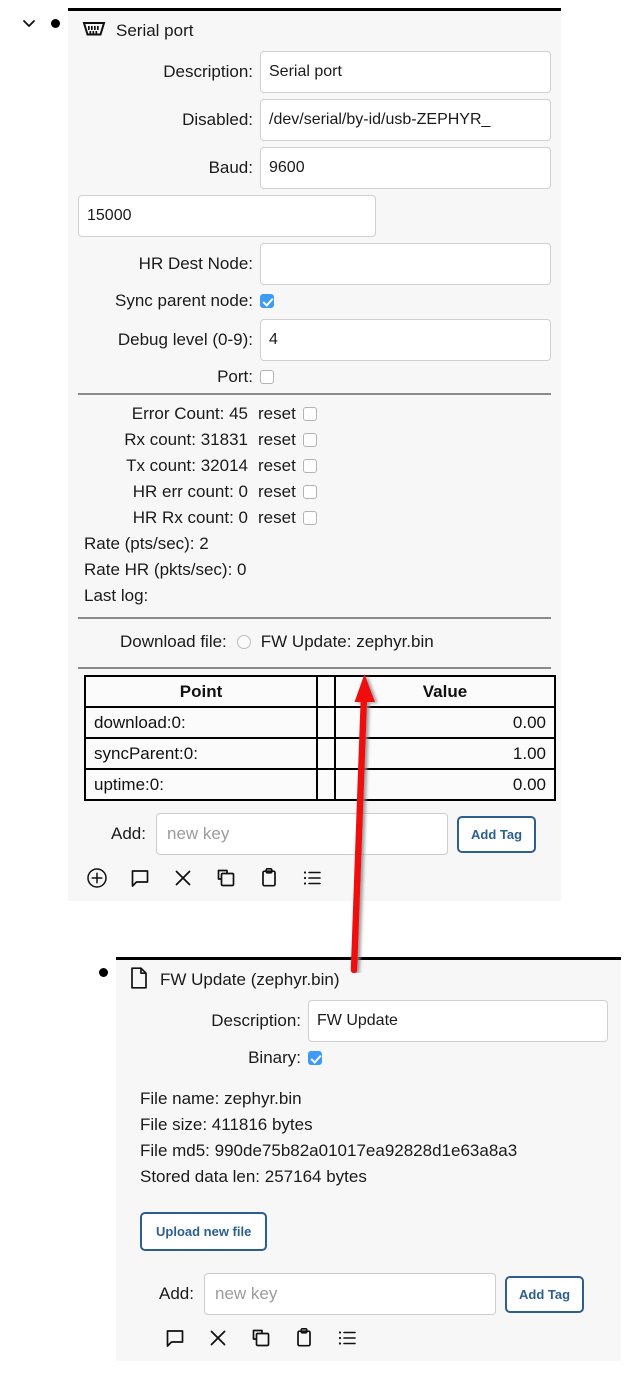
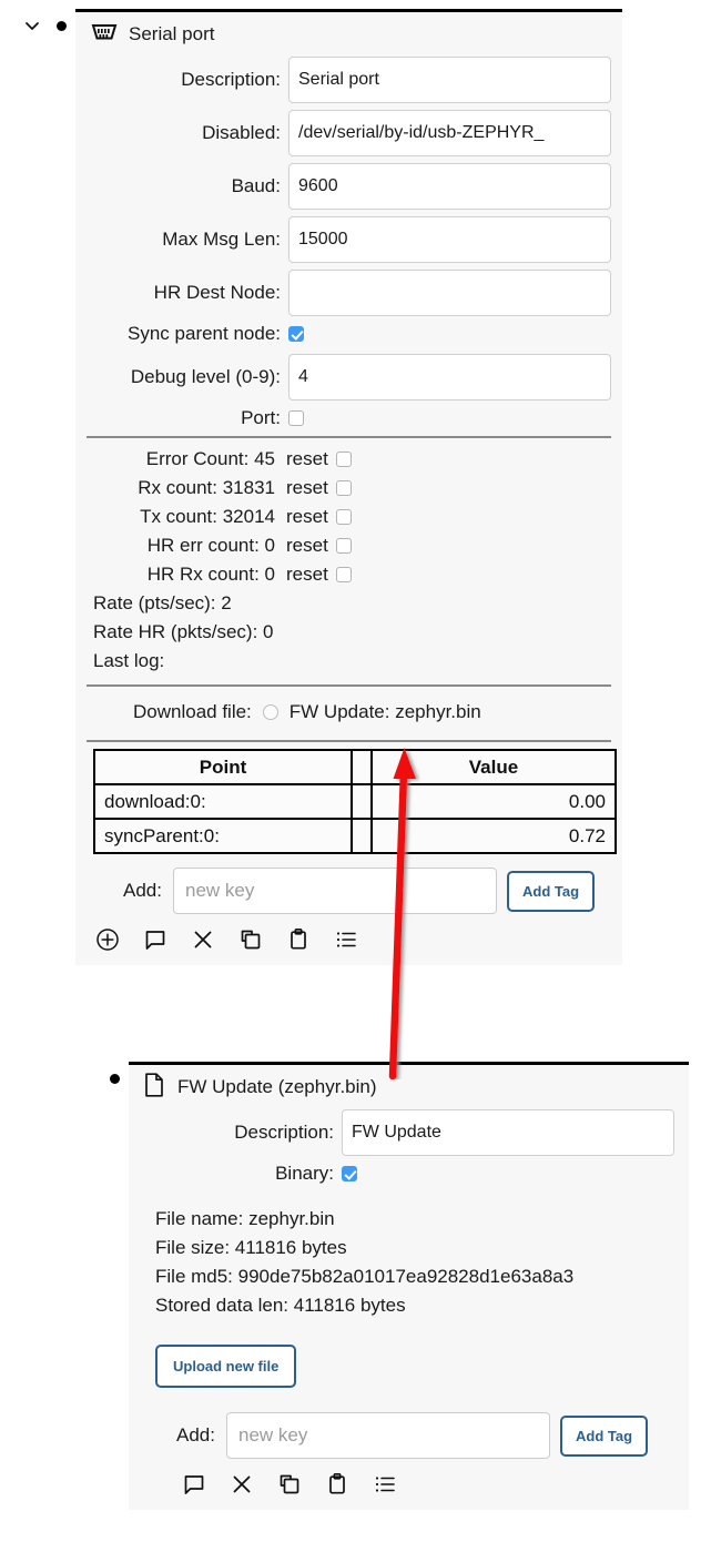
  Serial port
  Description:
  Serial port
  Disabled:
  /dev/serial/by-id/usb-ZEPHYR_
  Baud:
  9600
+ Max Msg Len:
  15000
  HR Dest Node:
  Sync parent node:
  Debug level (0-9):
  4
  Port:
  Error Count: 45
  reset
  Rx count: 31831
  reset
  Tx count: 32014
  reset
  HR err count: 0
  reset
  HR Rx count: 0
  reset
  Rate (pts/sec): 2
  Rate HR (pkts/sec): 0
  Last log:
  Download file:
  FW Update: zephyr.bin
  Point		Value
  download:0:		0.00
- syncParent:0:		1.00
+ syncParent:0:		0.72
- uptime:0:		0.00
  Add:
  new key
  Add Tag
  FW Update (zephyr.bin)
  Description:
  FW Update
  Binary:
  File name: zephyr.bin
  File size: 411816 bytes
  File md5: 990de75b82a01017ea92828d1e63a8a3
- Stored data len: 257164 bytes
+ Stored data len: 411816 bytes
  Upload new file
  Add:
  new key
  Add Tag
